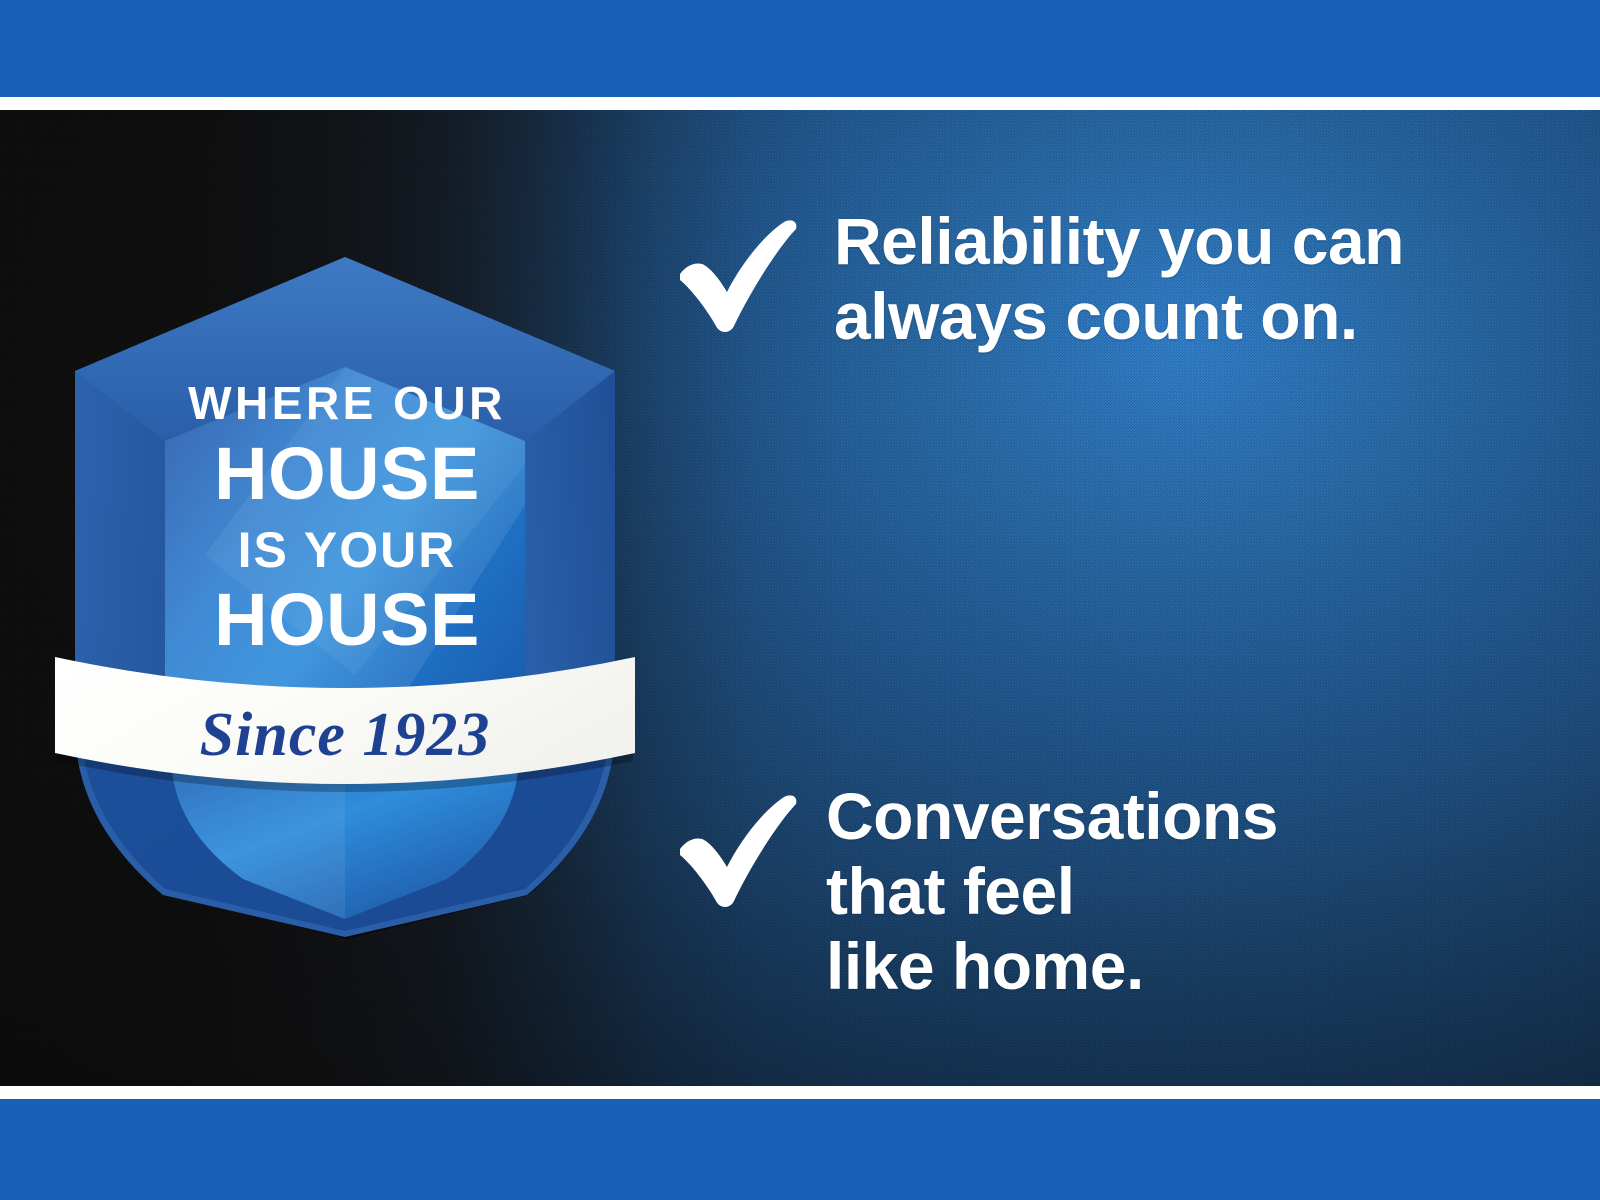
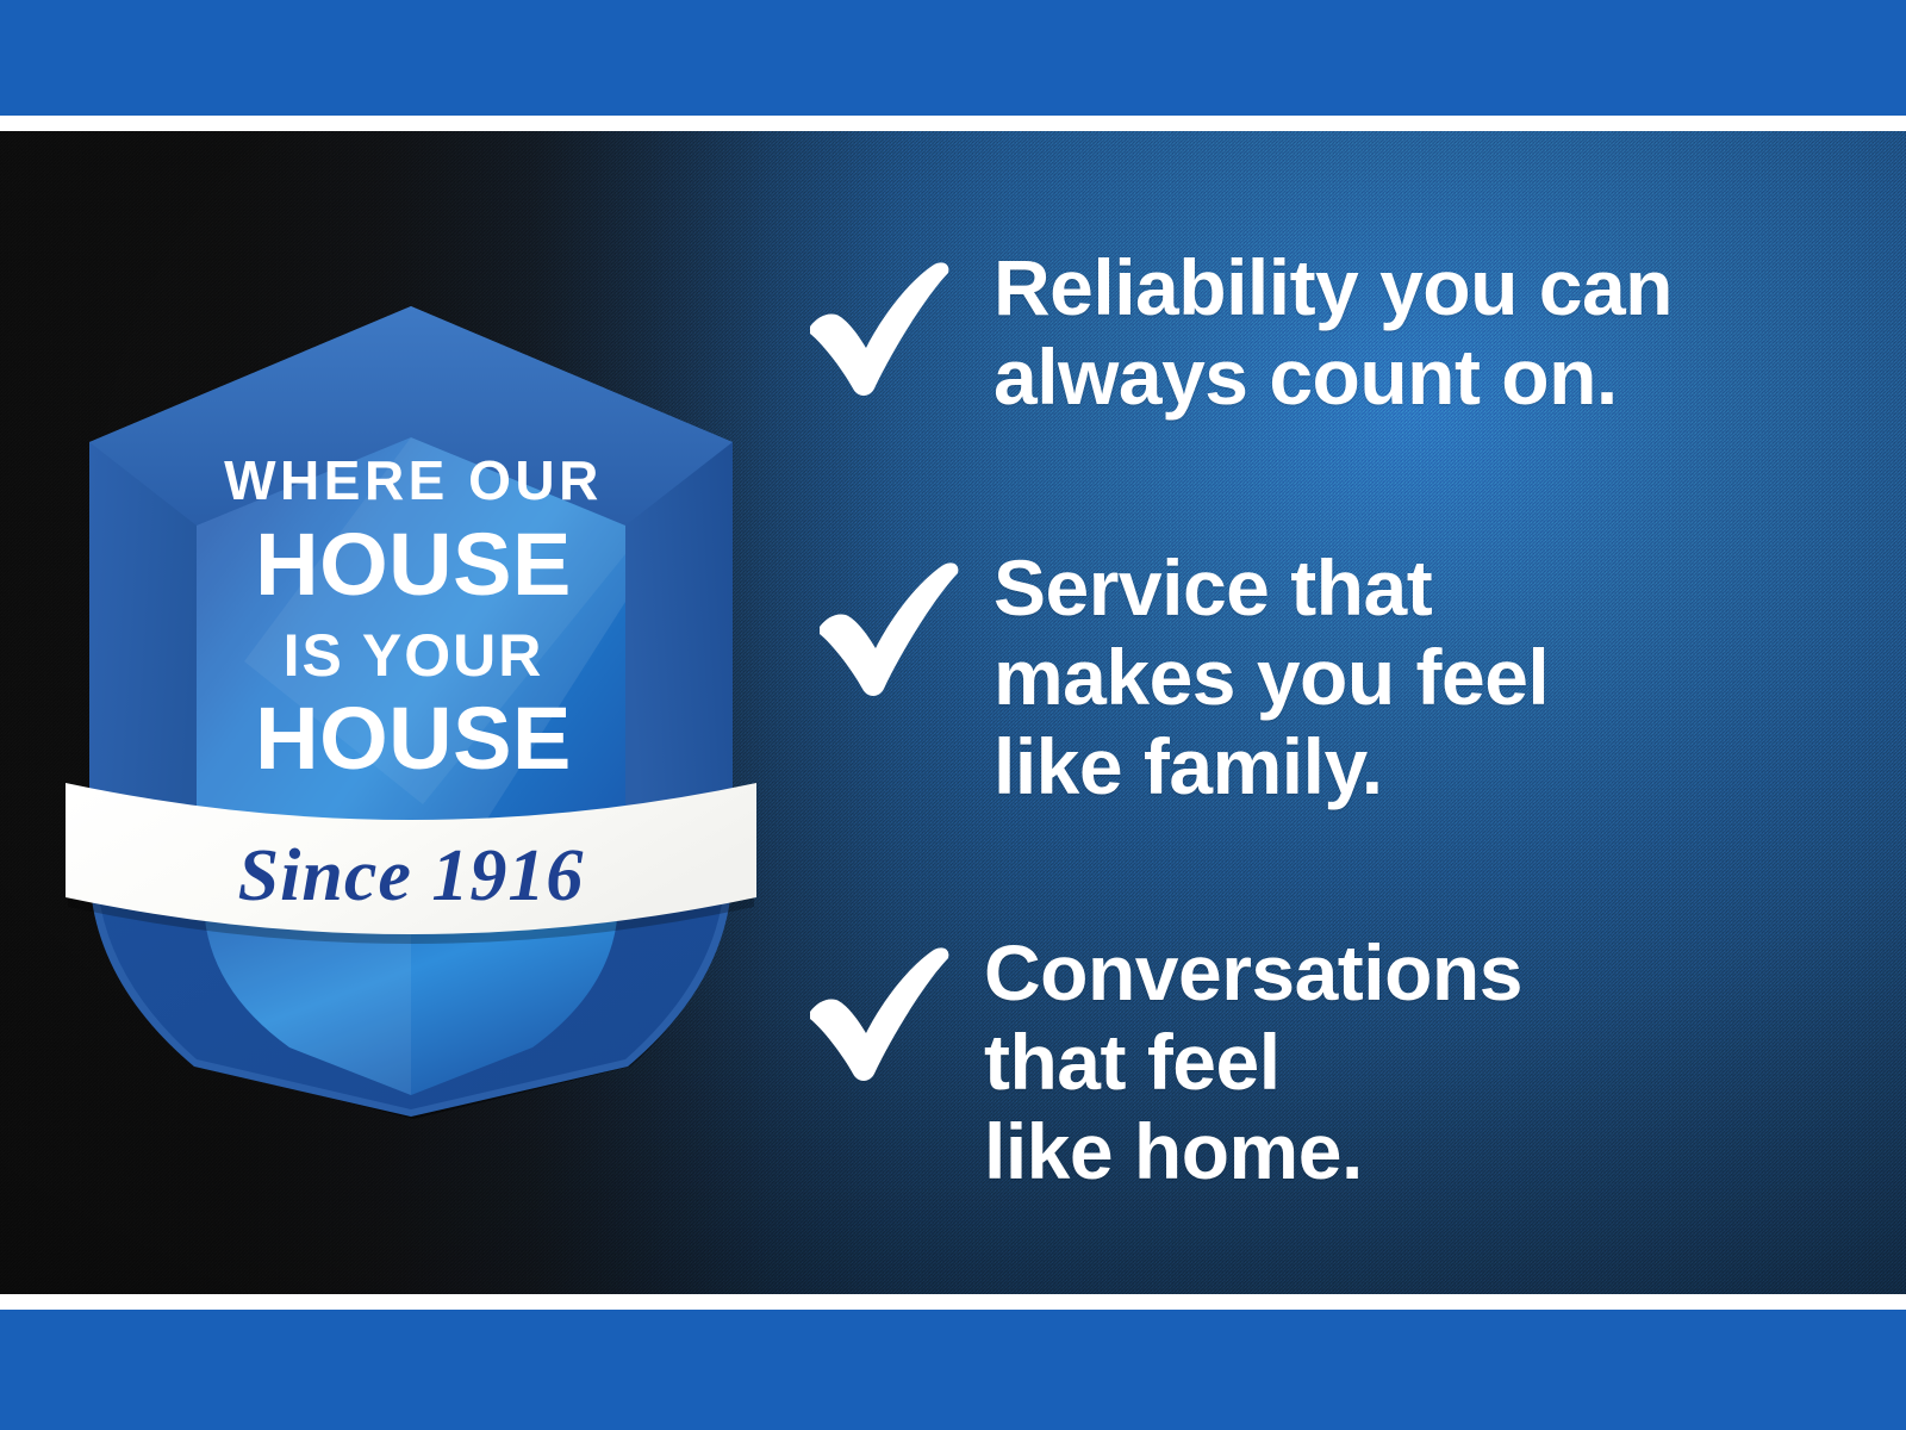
  WHERE OUR
  HOUSE
  IS YOUR
  HOUSE
- Since 1923
+ Since 1916
  Reliability you can
  always count on.
+ Service that
+ makes you feel
+ like family.
  Conversations
  that feel
  like home.
